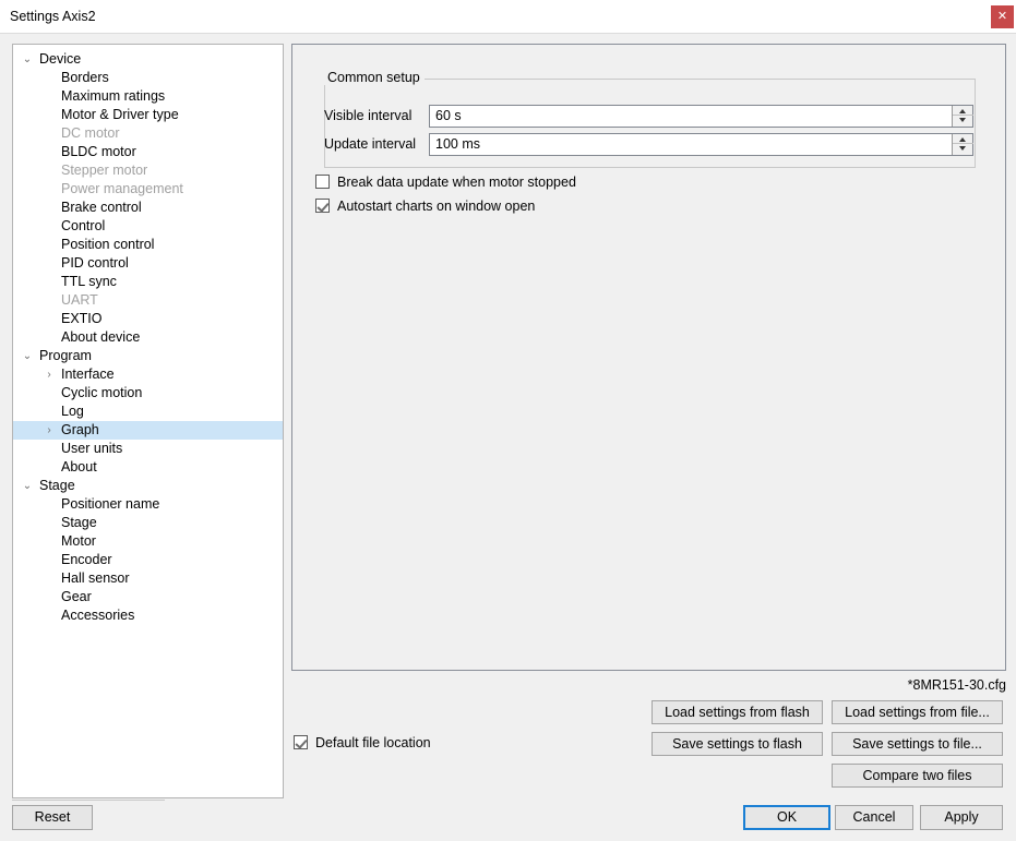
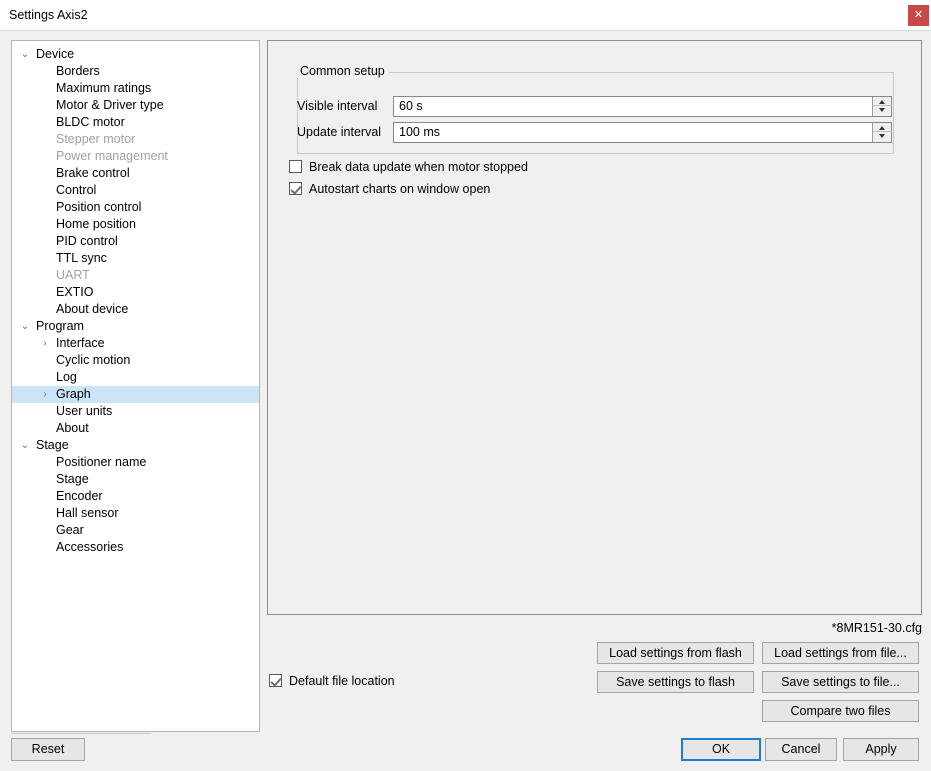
  Settings Axis2
  ✕
  ⌄
  Device
  Borders
  Maximum ratings
  Motor & Driver type
- DC motor
  BLDC motor
  Stepper motor
  Power management
  Brake control
  Control
  Position control
+ Home position
  PID control
  TTL sync
  UART
  EXTIO
  About device
  ⌄
  Program
  ›
  Interface
  Cyclic motion
  Log
  ›
  Graph
  User units
  About
  ⌄
  Stage
  Positioner name
  Stage
- Motor
  Encoder
  Hall sensor
  Gear
  Accessories
  Common setup
  Visible interval
  60 s
  Update interval
  100 ms
  Break data update when motor stopped
  Autostart charts on window open
  *8MR151-30.cfg
  Default file location
  Load settings from flash
  Load settings from file...
  Save settings to flash
  Save settings to file...
  Compare two files
  Reset
  OK
  Cancel
  Apply
